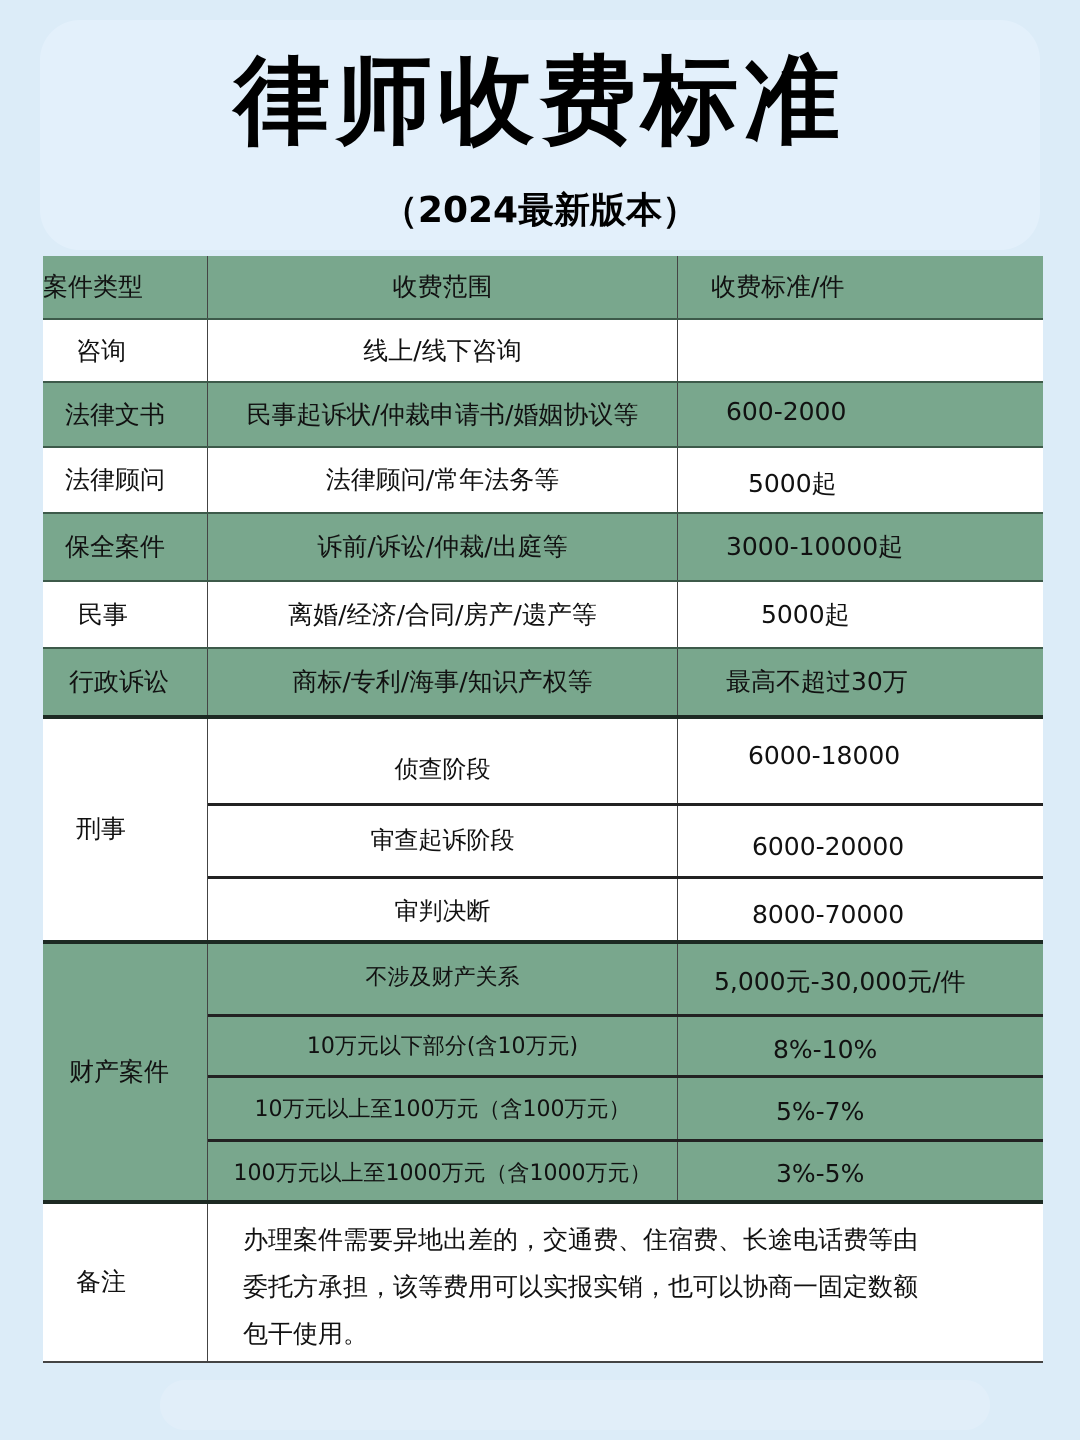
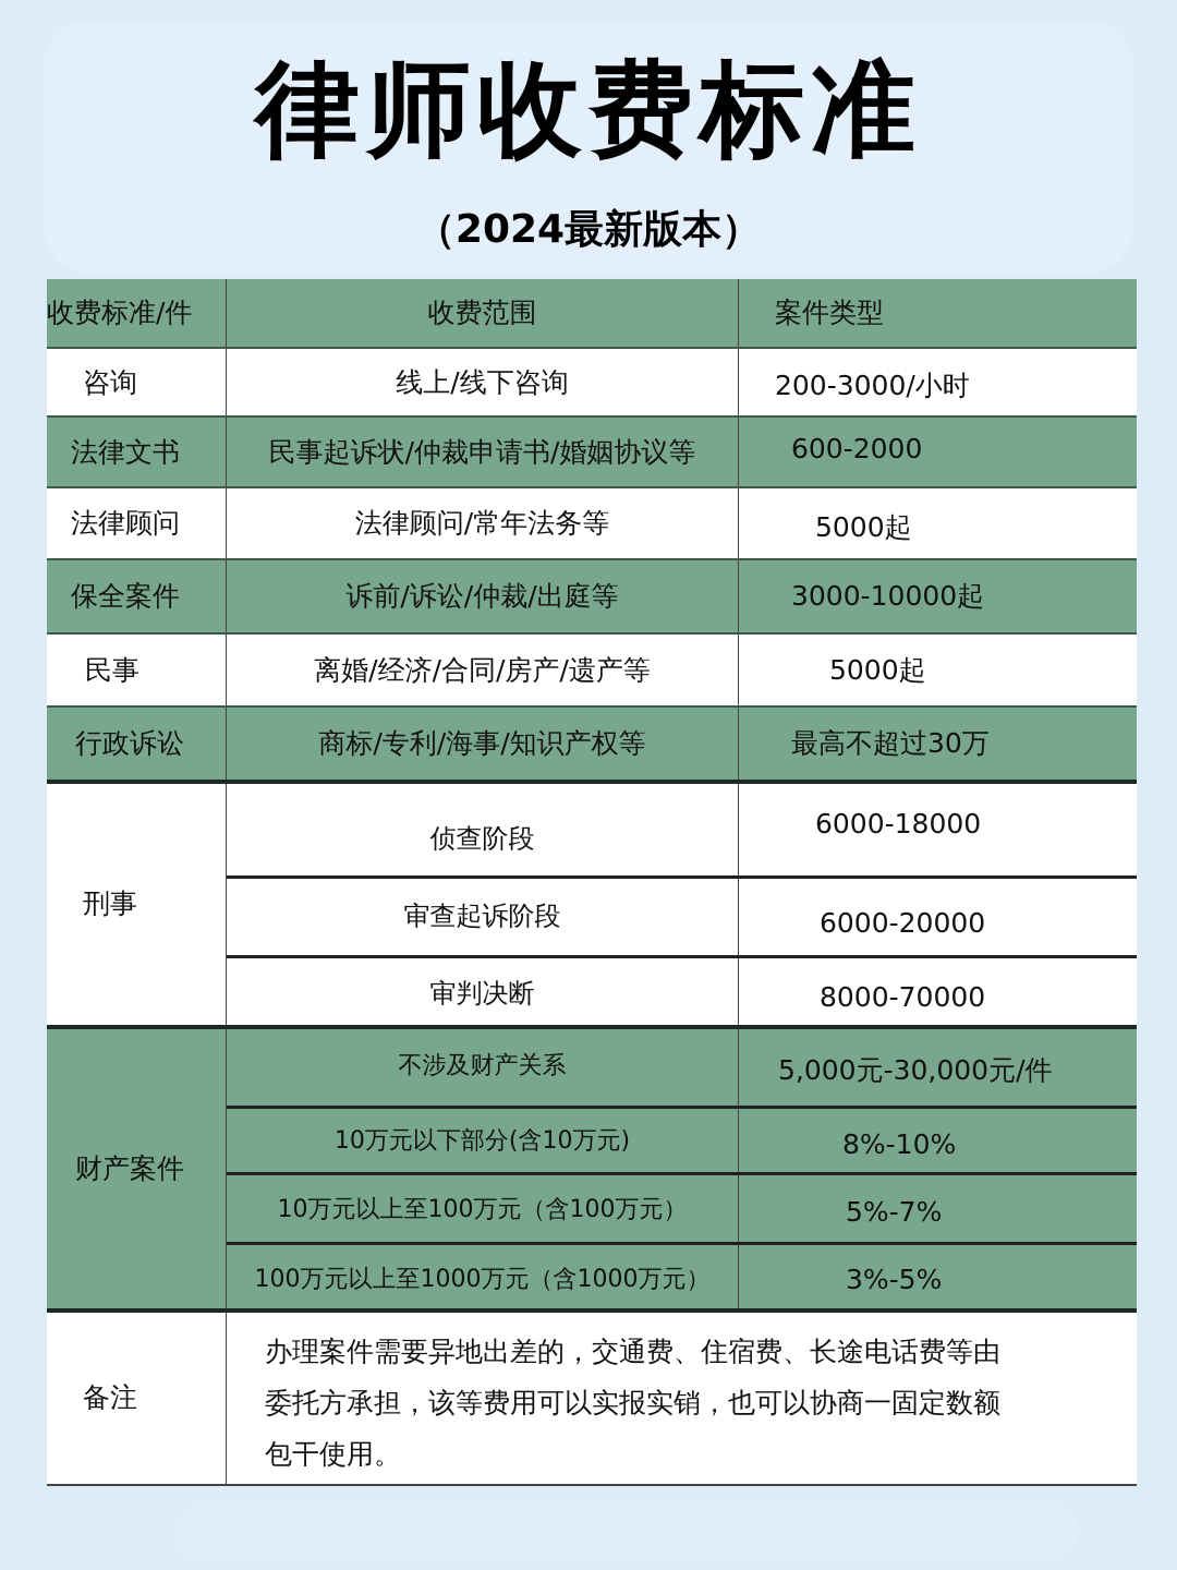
  律师收费标准
  （2024最新版本）
- 案件类型
+ 收费标准/件
  收费范围
- 收费标准/件
+ 案件类型
  咨询
  线上/线下咨询
+ 200-3000/小时
  法律文书
  民事起诉状/仲裁申请书/婚姻协议等
  600-2000
  法律顾问
  法律顾问/常年法务等
  5000起
  保全案件
  诉前/诉讼/仲裁/出庭等
  3000-10000起
  民事
  离婚/经济/合同/房产/遗产等
  5000起
  行政诉讼
  商标/专利/海事/知识产权等
  最高不超过30万
  刑事
  侦查阶段
  6000-18000
  审查起诉阶段
  6000-20000
  审判决断
  8000-70000
  财产案件
  不涉及财产关系
  5,000元-30,000元/件
  10万元以下部分(含10万元)
  8%-10%
  10万元以上至100万元（含100万元）
  5%-7%
  100万元以上至1000万元（含1000万元）
  3%-5%
  备注
  办理案件需要异地出差的，交通费、住宿费、长途电话费等由
  委托方承担，该等费用可以实报实销，也可以协商一固定数额
  包干使用。
